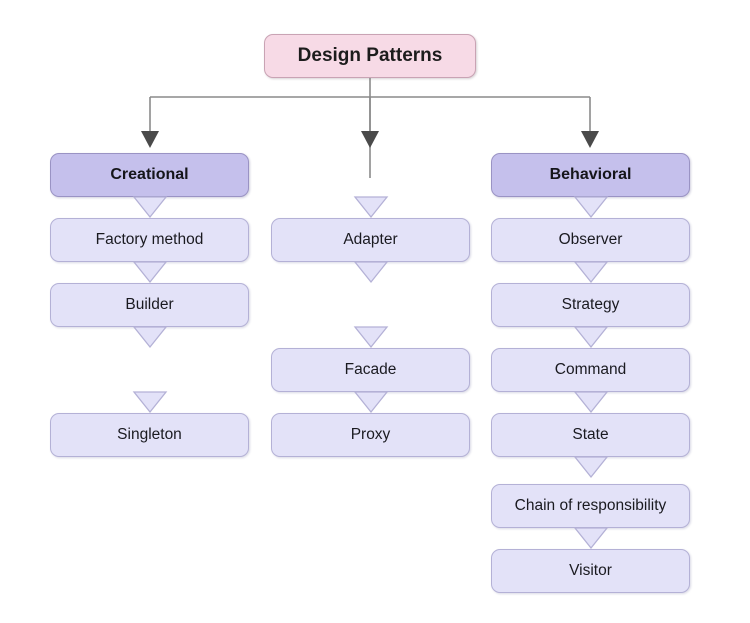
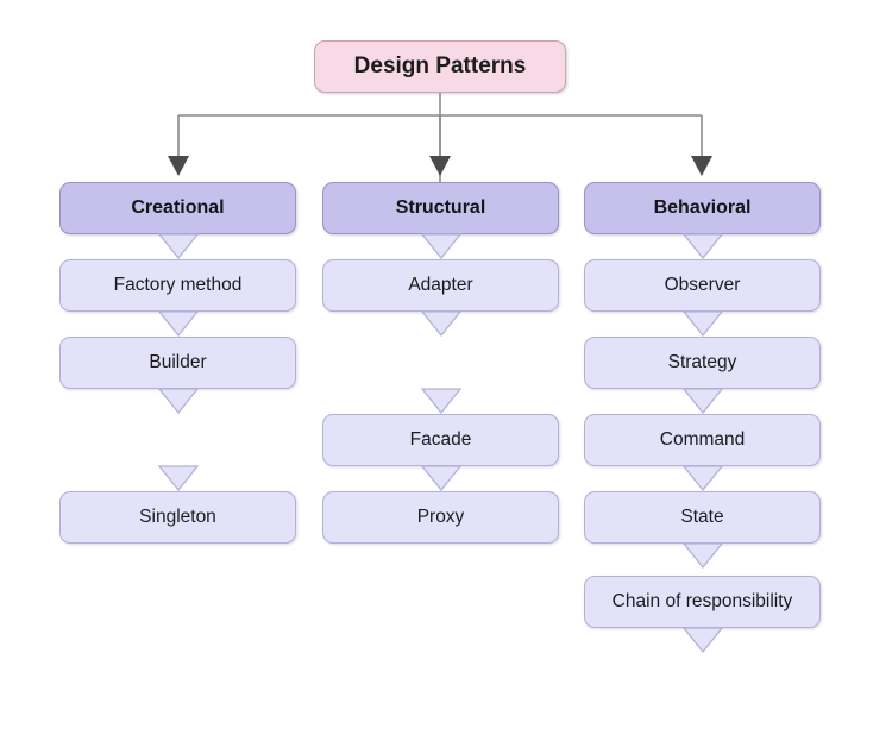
  Design Patterns
  Creational
  Factory method
  Builder
  Singleton
+ Structural
  Adapter
  Facade
  Proxy
  Behavioral
  Observer
  Strategy
  Command
  State
  Chain of responsibility
- Visitor
